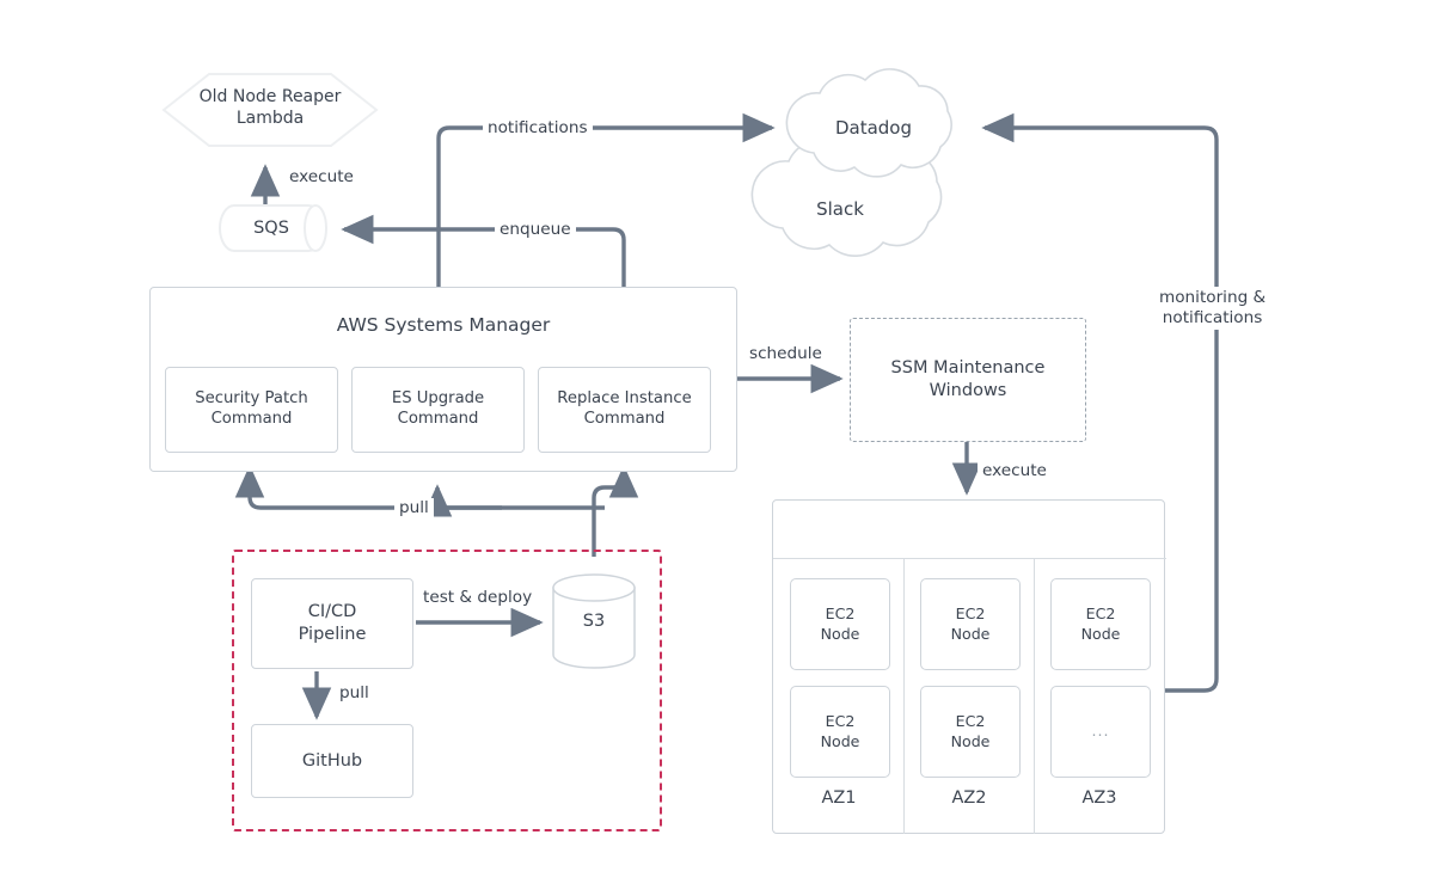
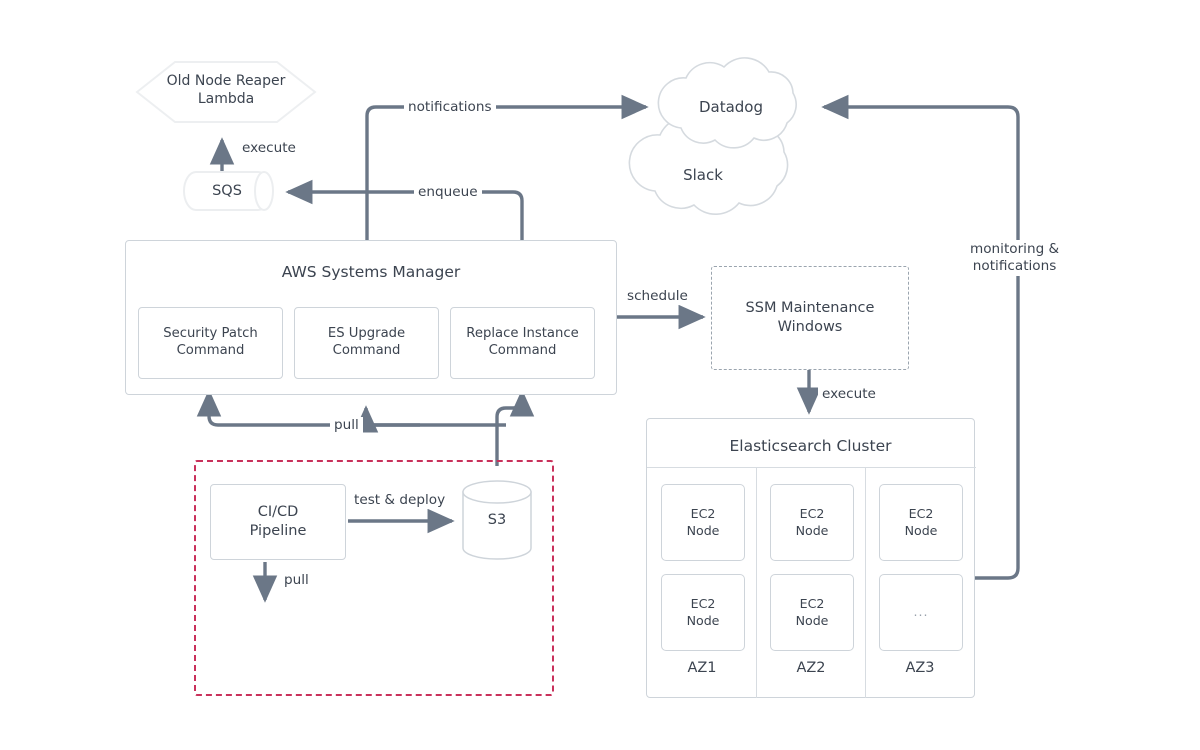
  Old Node Reaper
  Lambda
  SQS
  Datadog
  Slack
  S3
  AWS Systems Manager
  Security Patch
  Command
  ES Upgrade
  Command
  Replace Instance
  Command
  SSM Maintenance
  Windows
+ Elasticsearch Cluster
  EC2
  Node
  EC2
  Node
  AZ1
  EC2
  Node
  EC2
  Node
  AZ2
  EC2
  Node
  ...
  AZ3
  CI/CD
  Pipeline
- GitHub
  execute
  notifications
  enqueue
  schedule
  execute
  pull
  test & deploy
  pull
  monitoring &
  notifications
